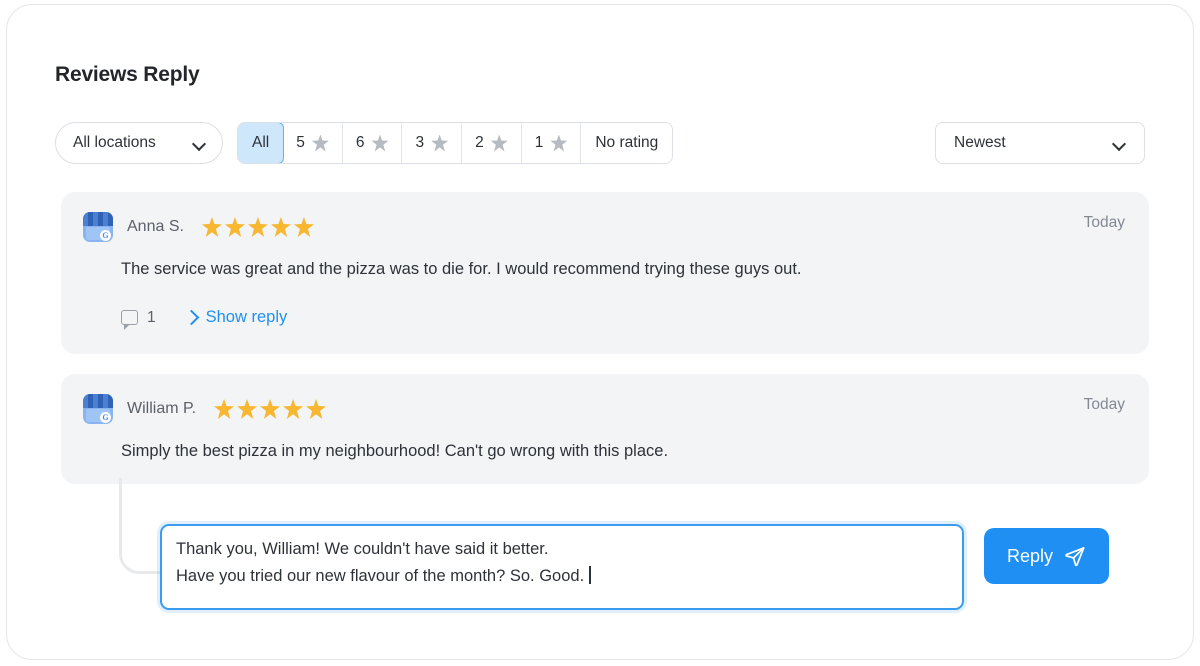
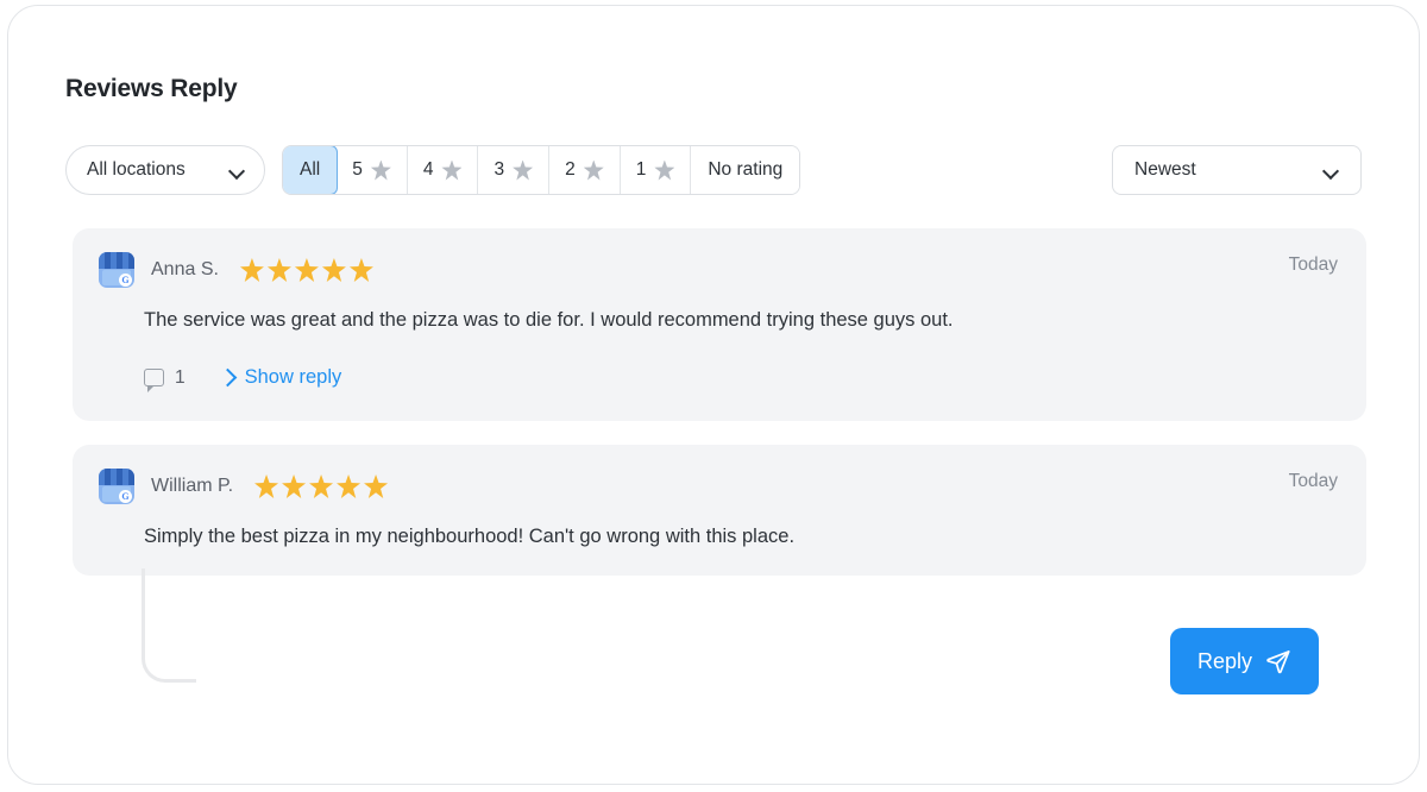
  Reviews Reply
  All locations
  All
  5
- 6
+ 4
  3
  2
  1
  No rating
  Newest
  G
  Anna S.
  Today
  The service was great and the pizza was to die for. I would recommend trying these guys out.
  1
  Show reply
  G
  William P.
  Today
  Simply the best pizza in my neighbourhood! Can't go wrong with this place.
- Thank you, William! We couldn't have said it better.
- Have you tried our new flavour of the month? So. Good.
  Reply
